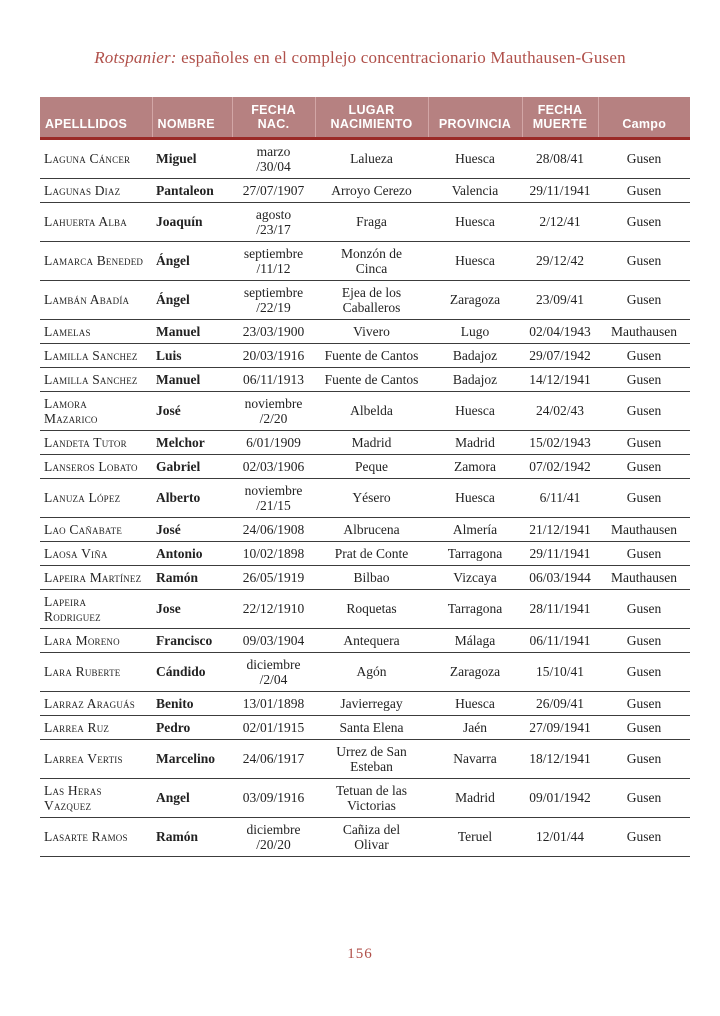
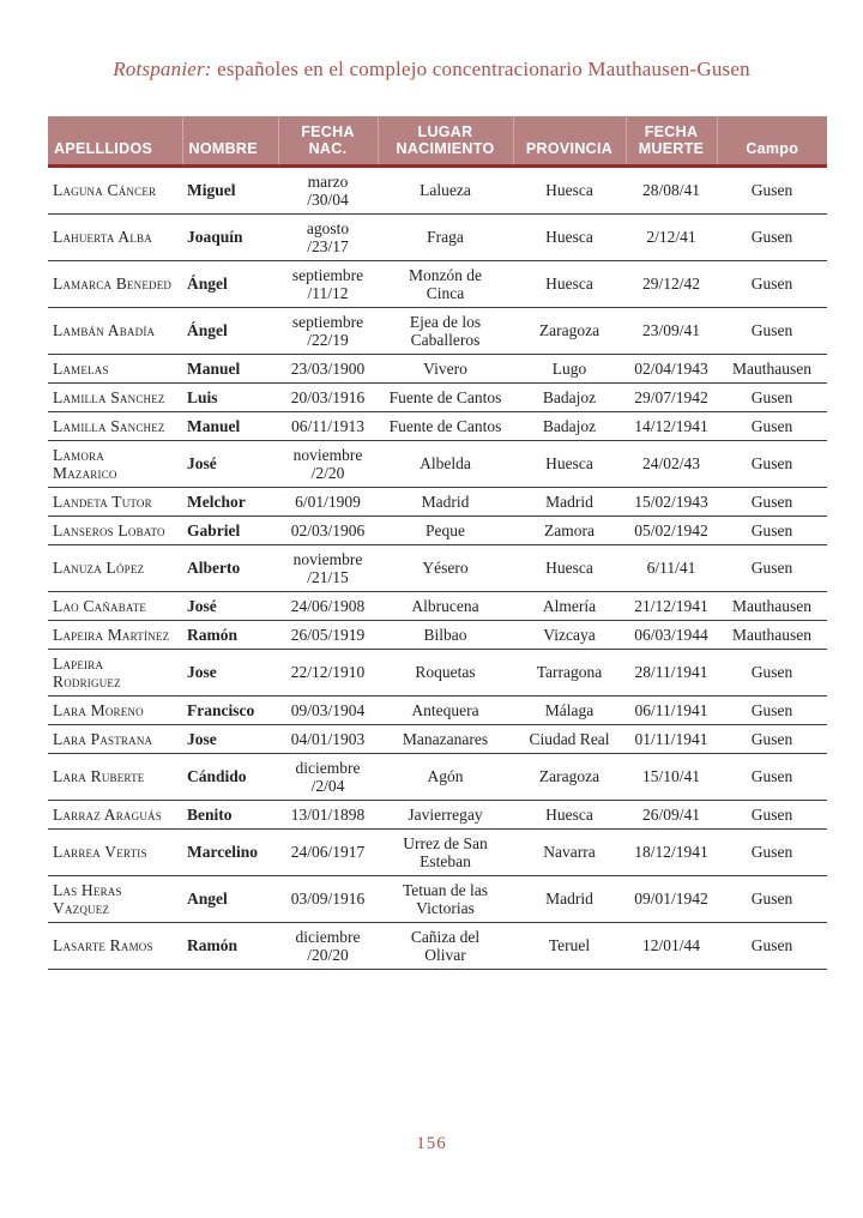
  Rotspanier: españoles en el complejo concentracionario Mauthausen-Gusen
  APELLLIDOS	NOMBRE	FECHA NAC.	LUGAR NACIMIENTO	PROVINCIA	FECHA MUERTE	Campo
  Laguna Cáncer	Miguel	marzo /30/04	Lalueza	Huesca	28/08/41	Gusen
- Lagunas Diaz	Pantaleon	27/07/1907	Arroyo Cerezo	Valencia	29/11/1941	Gusen
  Lahuerta Alba	Joaquín	agosto /23/17	Fraga	Huesca	2/12/41	Gusen
  Lamarca Beneded	Ángel	septiembre /11/12	Monzón de Cinca	Huesca	29/12/42	Gusen
  Lambán Abadía	Ángel	septiembre /22/19	Ejea de los Caballeros	Zaragoza	23/09/41	Gusen
  Lamelas	Manuel	23/03/1900	Vivero	Lugo	02/04/1943	Mauthausen
  Lamilla Sanchez	Luis	20/03/1916	Fuente de Cantos	Badajoz	29/07/1942	Gusen
  Lamilla Sanchez	Manuel	06/11/1913	Fuente de Cantos	Badajoz	14/12/1941	Gusen
  Lamora Mazarico	José	noviembre /2/20	Albelda	Huesca	24/02/43	Gusen
  Landeta Tutor	Melchor	6/01/1909	Madrid	Madrid	15/02/1943	Gusen
- Lanseros Lobato	Gabriel	02/03/1906	Peque	Zamora	07/02/1942	Gusen
+ Lanseros Lobato	Gabriel	02/03/1906	Peque	Zamora	05/02/1942	Gusen
  Lanuza López	Alberto	noviembre /21/15	Yésero	Huesca	6/11/41	Gusen
  Lao Cañabate	José	24/06/1908	Albrucena	Almería	21/12/1941	Mauthausen
- Laosa Viña	Antonio	10/02/1898	Prat de Conte	Tarragona	29/11/1941	Gusen
  Lapeira Martínez	Ramón	26/05/1919	Bilbao	Vizcaya	06/03/1944	Mauthausen
  Lapeira Rodriguez	Jose	22/12/1910	Roquetas	Tarragona	28/11/1941	Gusen
  Lara Moreno	Francisco	09/03/1904	Antequera	Málaga	06/11/1941	Gusen
+ Lara Pastrana	Jose	04/01/1903	Manazanares	Ciudad Real	01/11/1941	Gusen
  Lara Ruberte	Cándido	diciembre /2/04	Agón	Zaragoza	15/10/41	Gusen
  Larraz Araguás	Benito	13/01/1898	Javierregay	Huesca	26/09/41	Gusen
- Larrea Ruz	Pedro	02/01/1915	Santa Elena	Jaén	27/09/1941	Gusen
  Larrea Vertis	Marcelino	24/06/1917	Urrez de San Esteban	Navarra	18/12/1941	Gusen
  Las Heras Vazquez	Angel	03/09/1916	Tetuan de las Victorias	Madrid	09/01/1942	Gusen
  Lasarte Ramos	Ramón	diciembre /20/20	Cañiza del Olivar	Teruel	12/01/44	Gusen
  156
